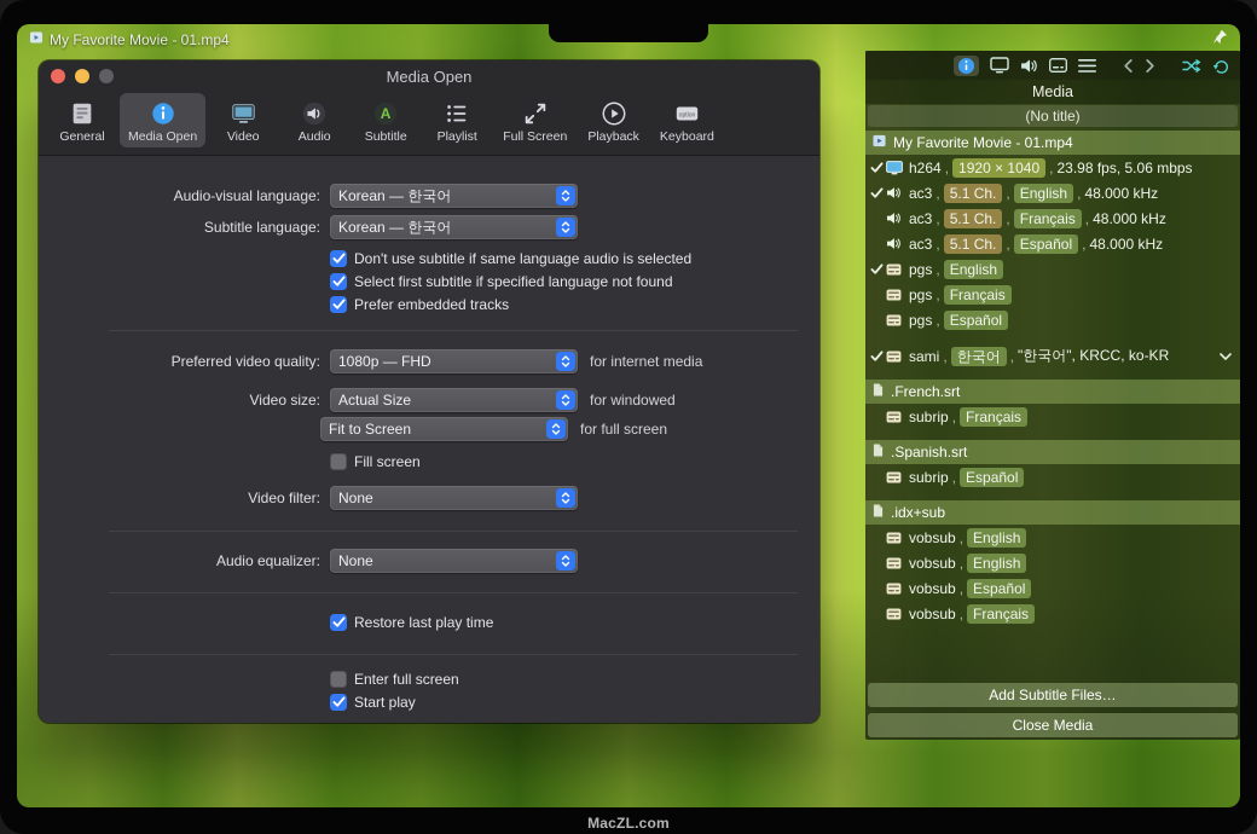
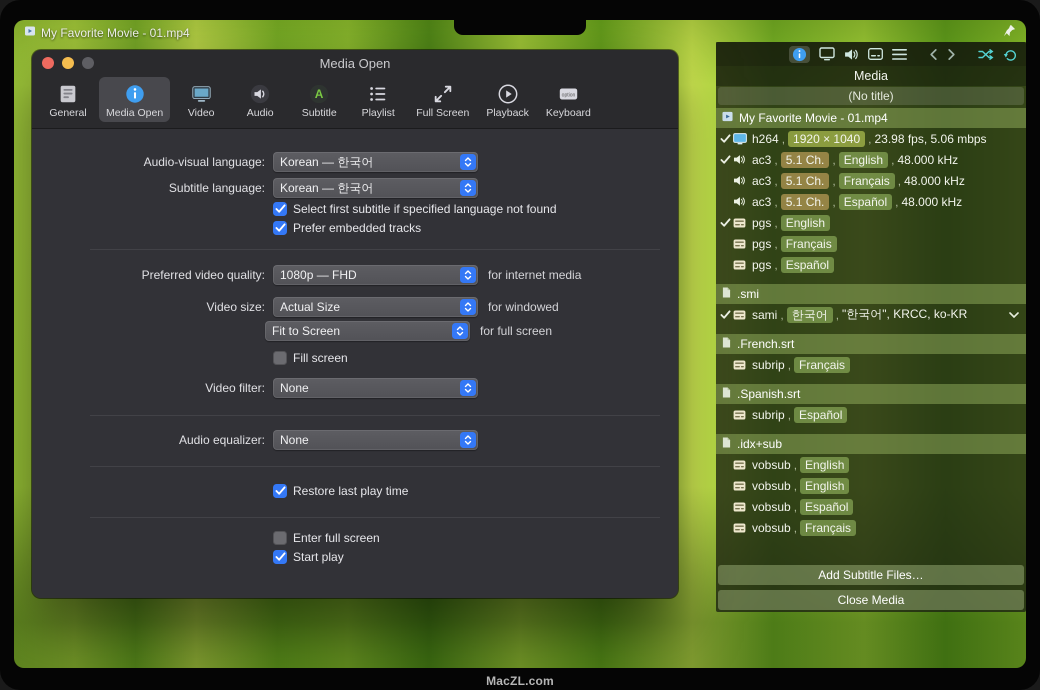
  My Favorite Movie - 01.mp4
  Media Open
  General
  Media Open
  Video
  Audio
  A
  Subtitle
  Playlist
  Full Screen
  Playback
  Keyboard
  Audio-visual language:
  Korean — 한국어
  Subtitle language:
  Korean — 한국어
- Don't use subtitle if same language audio is selected
  Select first subtitle if specified language not found
  Prefer embedded tracks
  Preferred video quality:
  1080p — FHD
  for internet media
  Video size:
  Actual Size
  for windowed
  Fit to Screen
  for full screen
  Fill screen
  Video filter:
  None
  Audio equalizer:
  None
  Restore last play time
  Enter full screen
  Start play
  Media
  (No title)
  My Favorite Movie - 01.mp4
  h264
  ,
  1920 × 1040
  ,
  23.98 fps, 5.06 mbps
  ac3
  ,
  5.1 Ch.
  ,
  English
  ,
  48.000 kHz
  ac3
  ,
  5.1 Ch.
  ,
  Français
  ,
  48.000 kHz
  ac3
  ,
  5.1 Ch.
  ,
  Español
  ,
  48.000 kHz
  pgs
  ,
  English
  pgs
  ,
  Français
  pgs
  ,
  Español
+ .smi
  sami
  ,
  한국어
  ,
  "한국어", KRCC, ko-KR
  .French.srt
  subrip
  ,
  Français
  .Spanish.srt
  subrip
  ,
  Español
  .idx+sub
  vobsub
  ,
  English
  vobsub
  ,
  English
  vobsub
  ,
  Español
  vobsub
  ,
  Français
  Add Subtitle Files…
  Close Media
  MacZL.com
